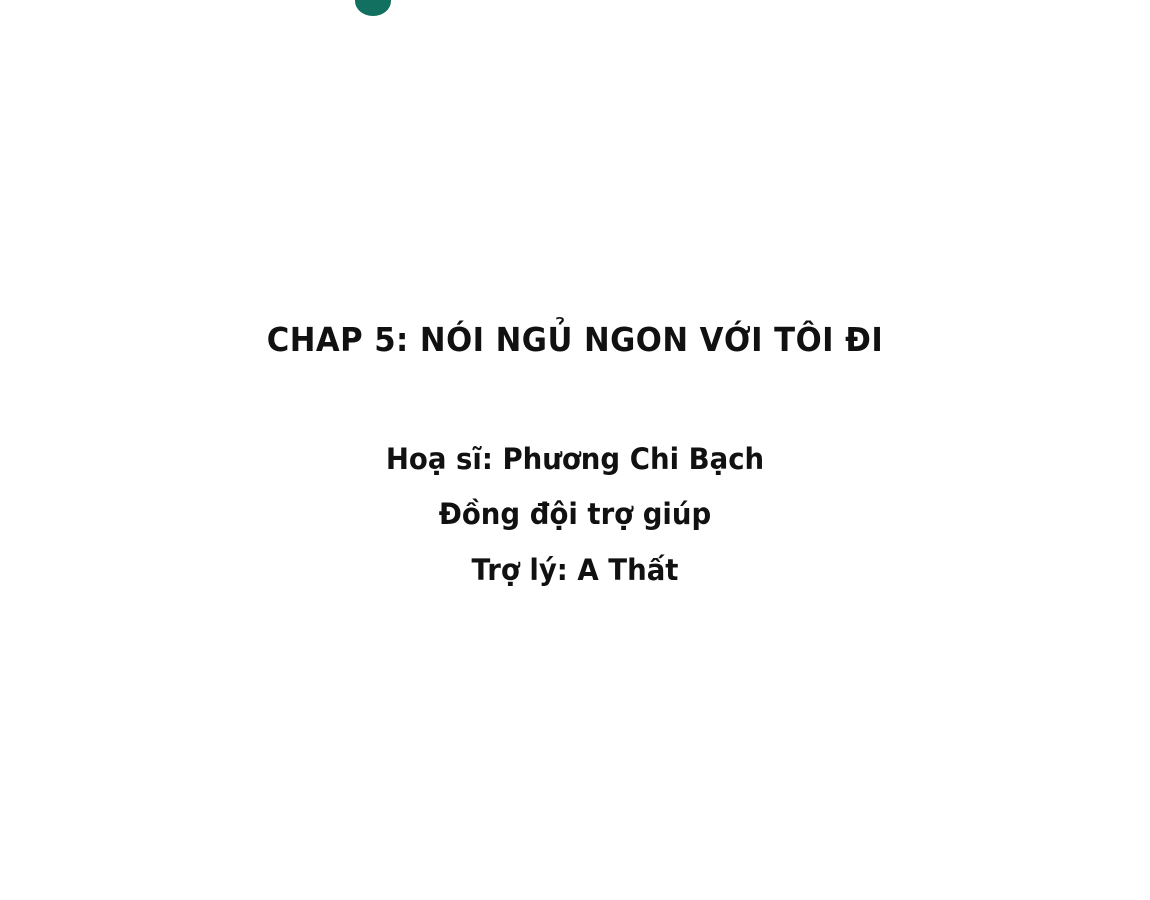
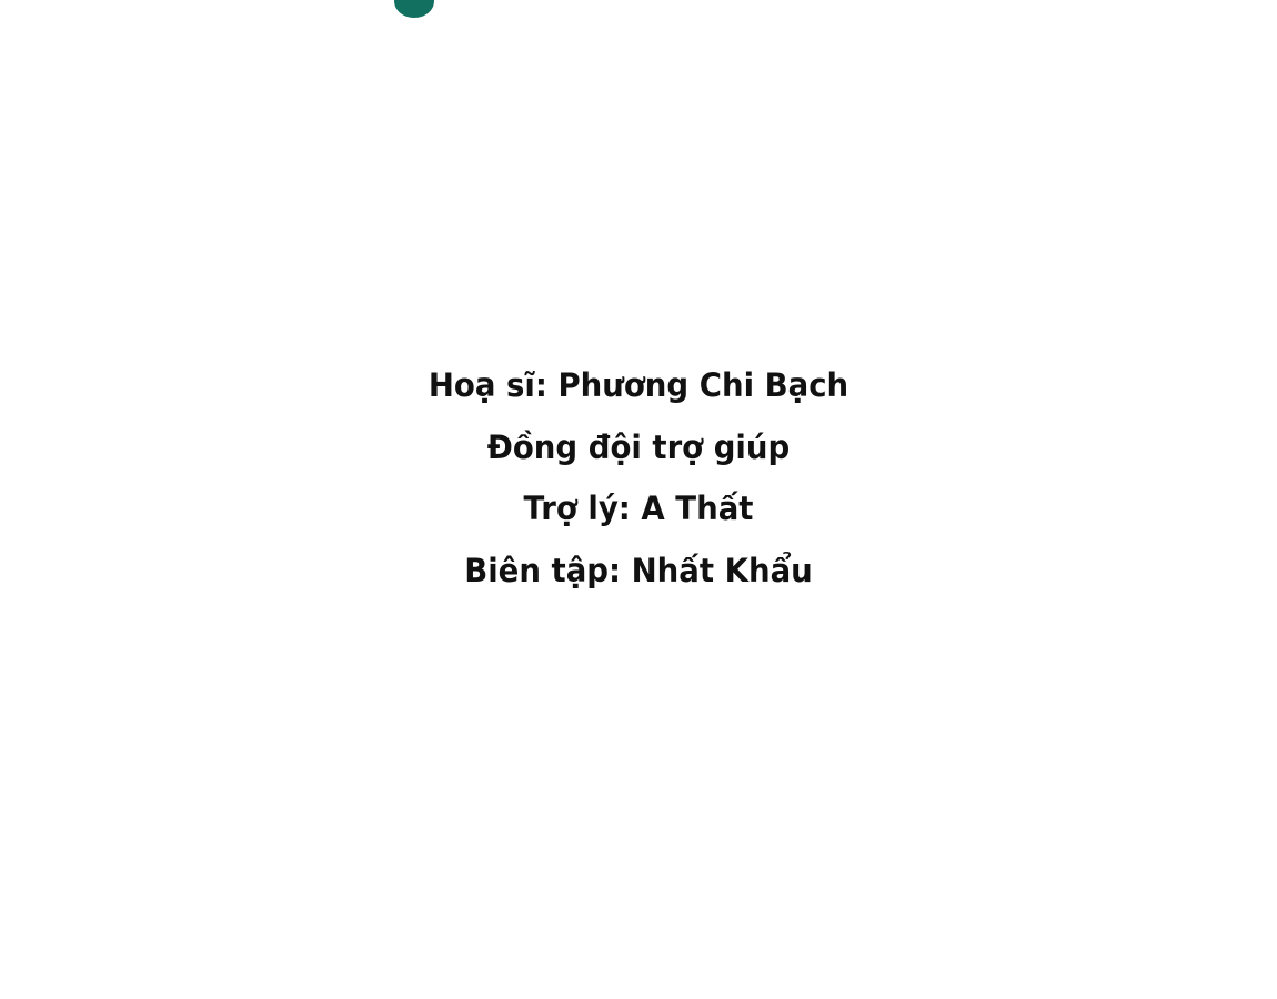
- CHAP 5: NÓI NGỦ NGON VỚI TÔI ĐI
  Hoạ sĩ: Phương Chi Bạch
  Đồng đội trợ giúp
  Trợ lý: A Thất
+ Biên tập: Nhất Khẩu
